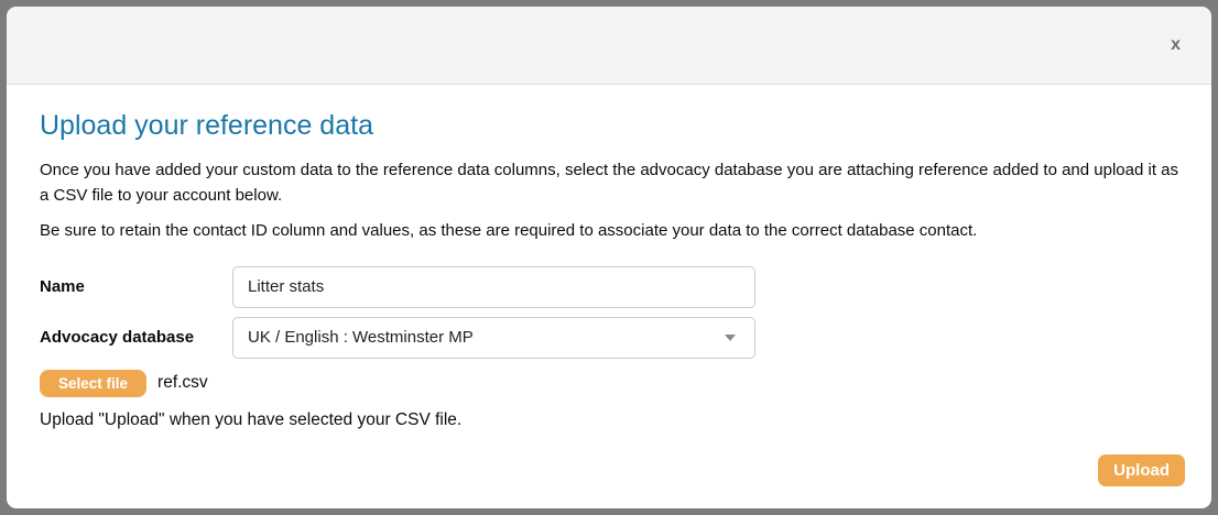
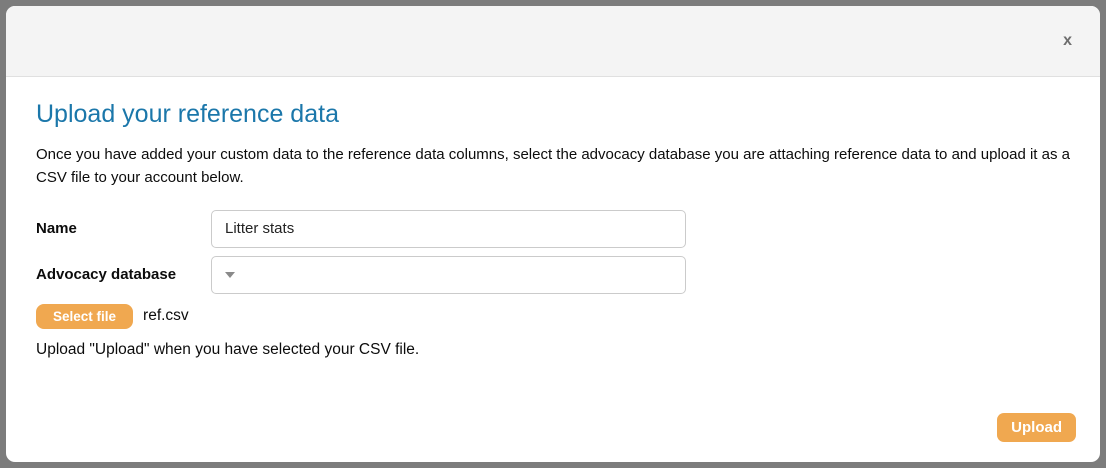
  x
  Upload your reference data
- Once you have added your custom data to the reference data columns, select the advocacy database you are attaching reference added to and upload it as a CSV file to your account below.
+ Once you have added your custom data to the reference data columns, select the advocacy database you are attaching reference data to and upload it as a CSV file to your account below.
- Be sure to retain the contact ID column and values, as these are required to associate your data to the correct database contact.
  Name
  Litter stats
  Advocacy database
- UK / English : Westminster MP
  Select file
  ref.csv
  Upload "Upload" when you have selected your CSV file.
  Upload
